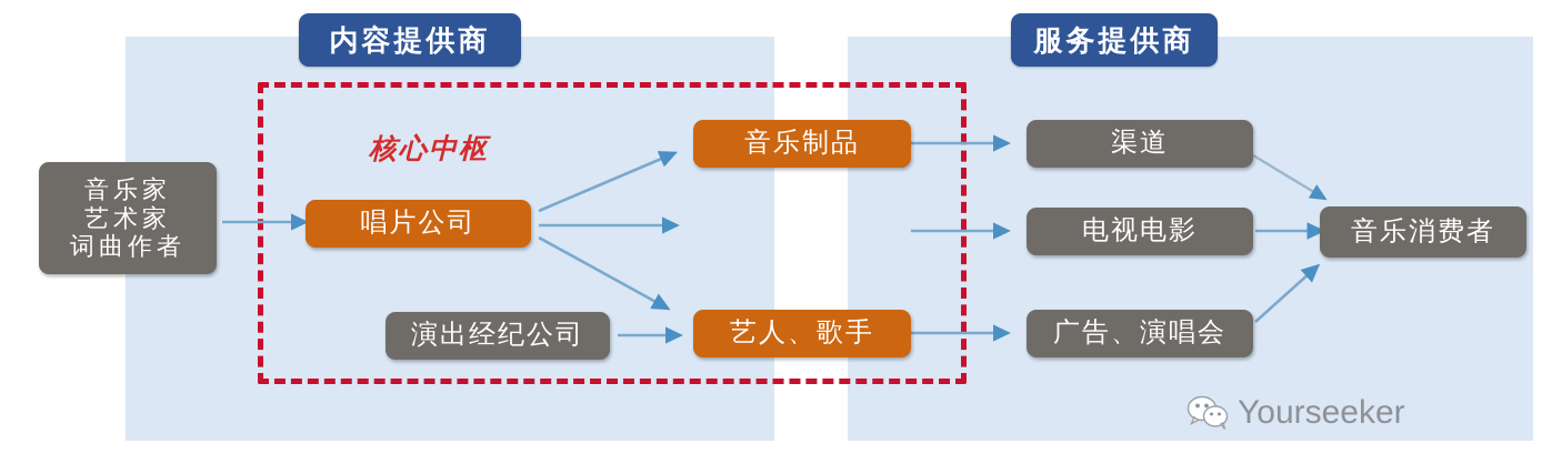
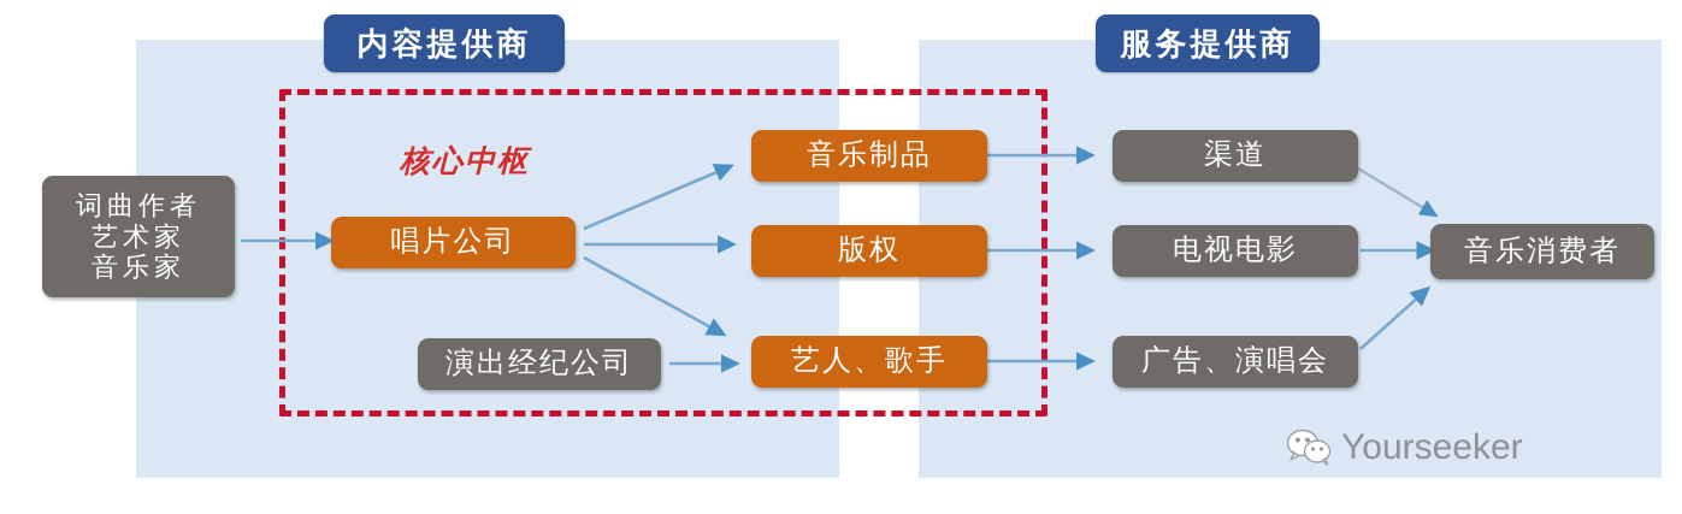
  内容提供商
  服务提供商
  核心中枢
- 音乐家
+ 词曲作者
  艺术家
- 词曲作者
+ 音乐家
  唱片公司
  演出经纪公司
  音乐制品
+ 版权
  艺人、歌手
  渠道
  电视电影
  广告、演唱会
  音乐消费者
  Yourseeker
